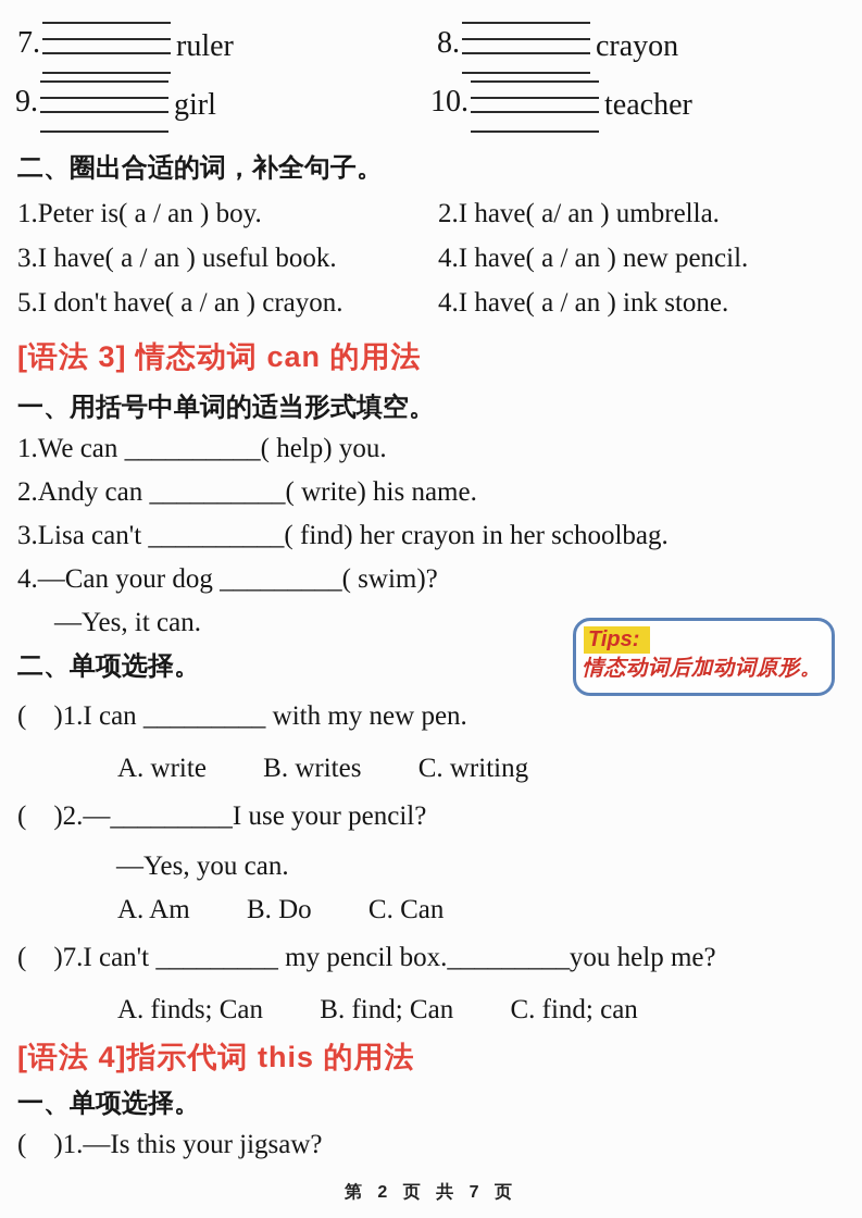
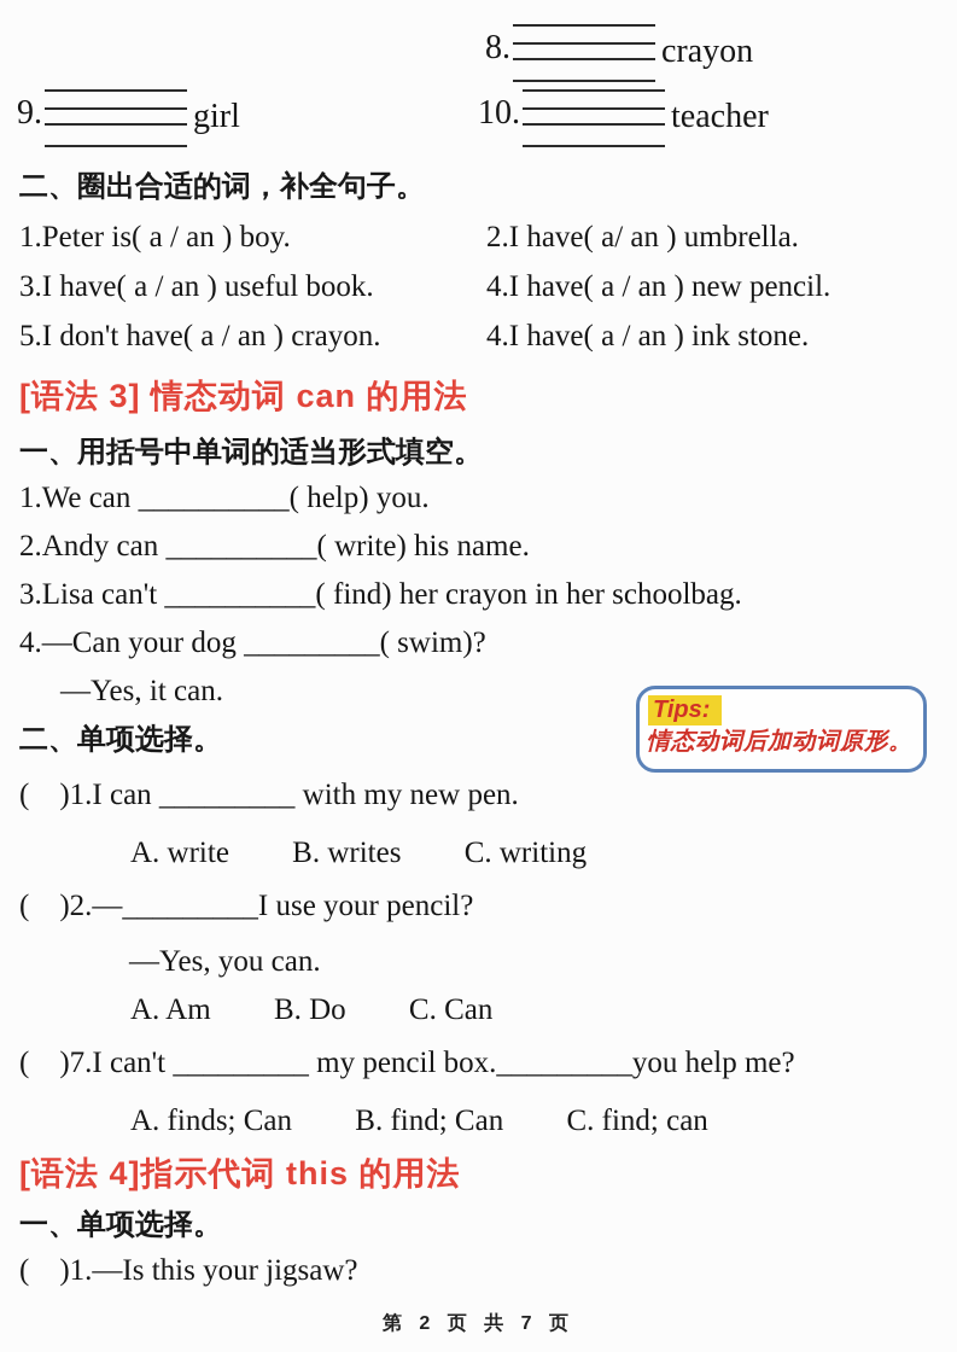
- 7.
- ruler
  8.
  crayon
  9.
  girl
  10.
  teacher
  二、圈出合适的词，补全句子。
  1.Peter is( a / an ) boy.
  2.I have( a/ an ) umbrella.
  3.I have( a / an ) useful book.
  4.I have( a / an ) new pencil.
  5.I don't have( a / an ) crayon.
  4.I have( a / an ) ink stone.
  [语法 3] 情态动词 can 的用法
  一、用括号中单词的适当形式填空。
  1.We can __________( help) you.
  2.Andy can __________( write) his name.
  3.Lisa can't __________( find) her crayon in her schoolbag.
  4.—Can your dog _________( swim)?
  —Yes, it can.
  二、单项选择。
  Tips:
  情态动词后加动词原形。
  ( )1.I can _________ with my new pen.
  A. write B. writes C. writing
  ( )2.—_________I use your pencil?
  —Yes, you can.
  A. Am B. Do C. Can
  ( )7.I can't _________ my pencil box._________you help me?
  A. finds; Can B. find; Can C. find; can
  [语法 4]指示代词 this 的用法
  一、单项选择。
  ( )1.—Is this your jigsaw?
  第 2 页 共 7 页
